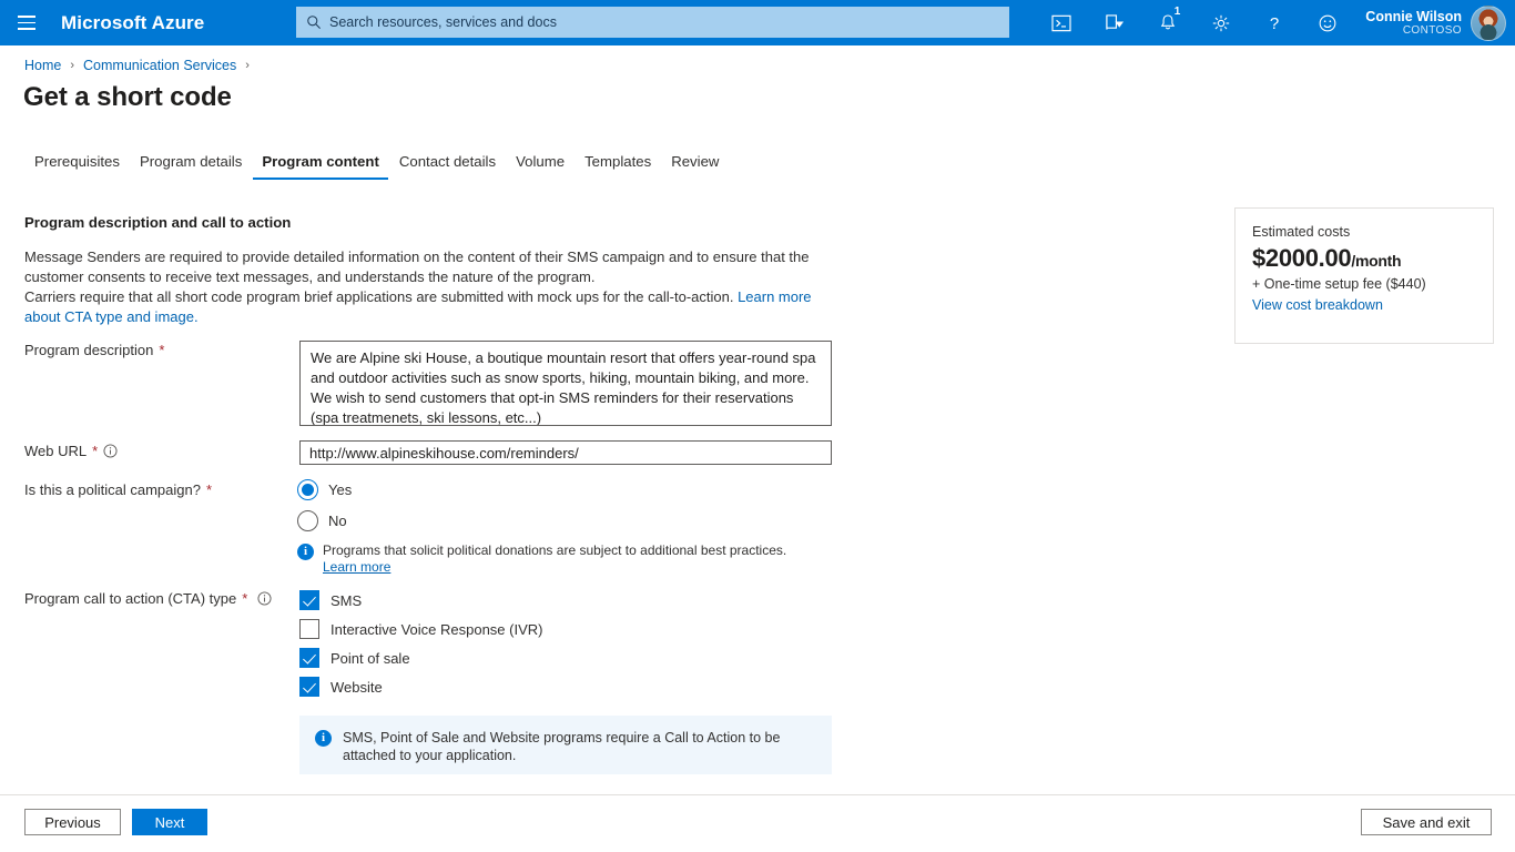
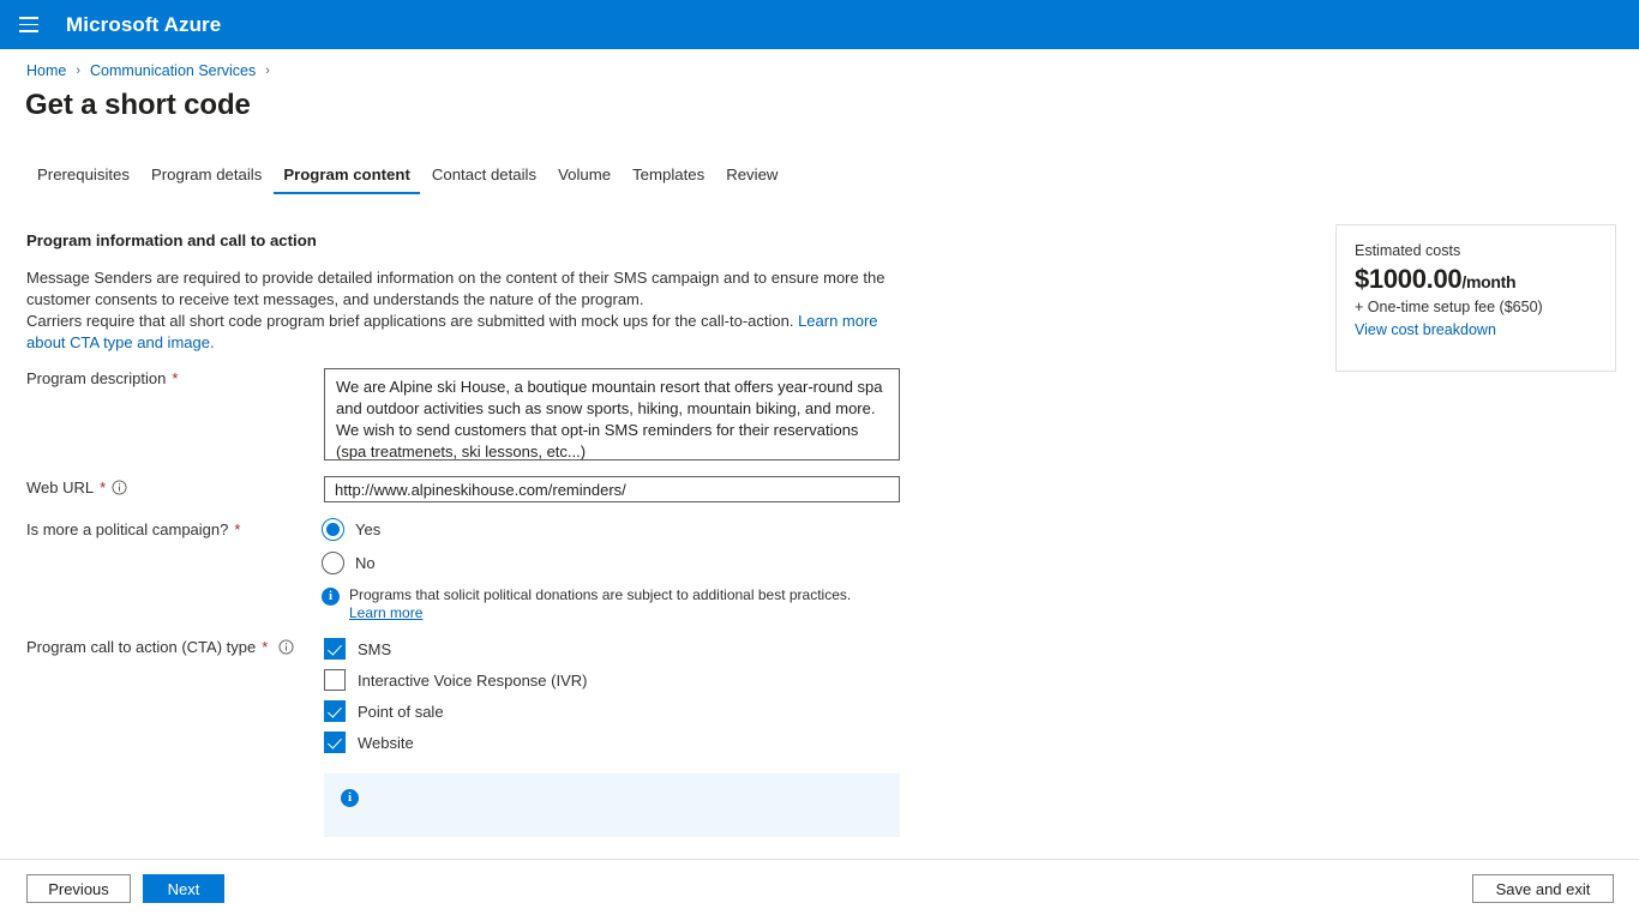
  Microsoft Azure
- Search resources, services and docs
- 1
- ?
- Connie Wilson
- CONTOSO
  Home
  ›
  Communication Services
  ›
  Get a short code
  Prerequisites
  Program details
  Program content
  Contact details
  Volume
  Templates
  Review
- Program description and call to action
+ Program information and call to action
- Message Senders are required to provide detailed information on the content of their SMS campaign and to ensure that the customer consents to receive text messages, and understands the nature of the program.
+ Message Senders are required to provide detailed information on the content of their SMS campaign and to ensure more the customer consents to receive text messages, and understands the nature of the program.
  Carriers require that all short code program brief applications are submitted with mock ups for the call-to-action. Learn more about CTA type and image.
  Program description
  *
  We are Alpine ski House, a boutique mountain resort that offers year-round spa and outdoor activities such as snow sports, hiking, mountain biking, and more. We wish to send customers that opt-in SMS reminders for their reservations (spa treatmenets, ski lessons, etc...)
  Web URL
  *
  http://www.alpineskihouse.com/reminders/
- Is this a political campaign?
+ Is more a political campaign?
  *
  Yes
  No
  i
  Programs that solicit political donations are subject to additional best practices. Learn more
  Program call to action (CTA) type
  *
  SMS
  Interactive Voice Response (IVR)
  Point of sale
  Website
  i
- SMS, Point of Sale and Website programs require a Call to Action to be attached to your application.
  Estimated costs
- $2000.00/month
+ $1000.00/month
- + One-time setup fee ($440)
+ + One-time setup fee ($650)
  View cost breakdown
  Previous
  Next
  Save and exit
